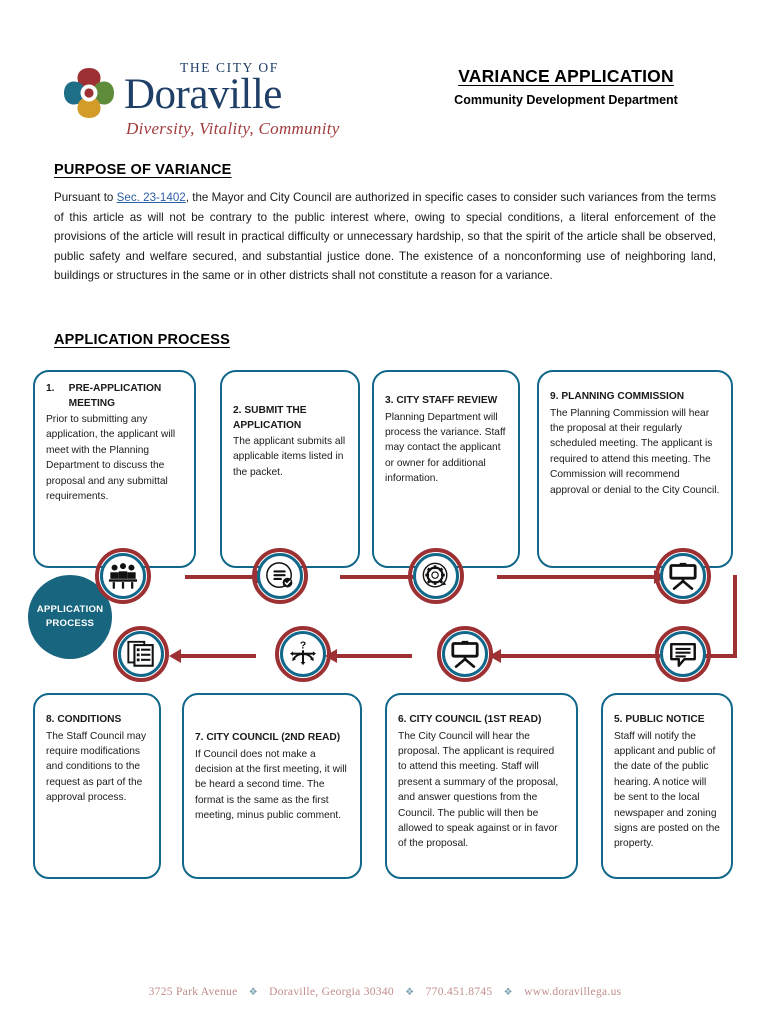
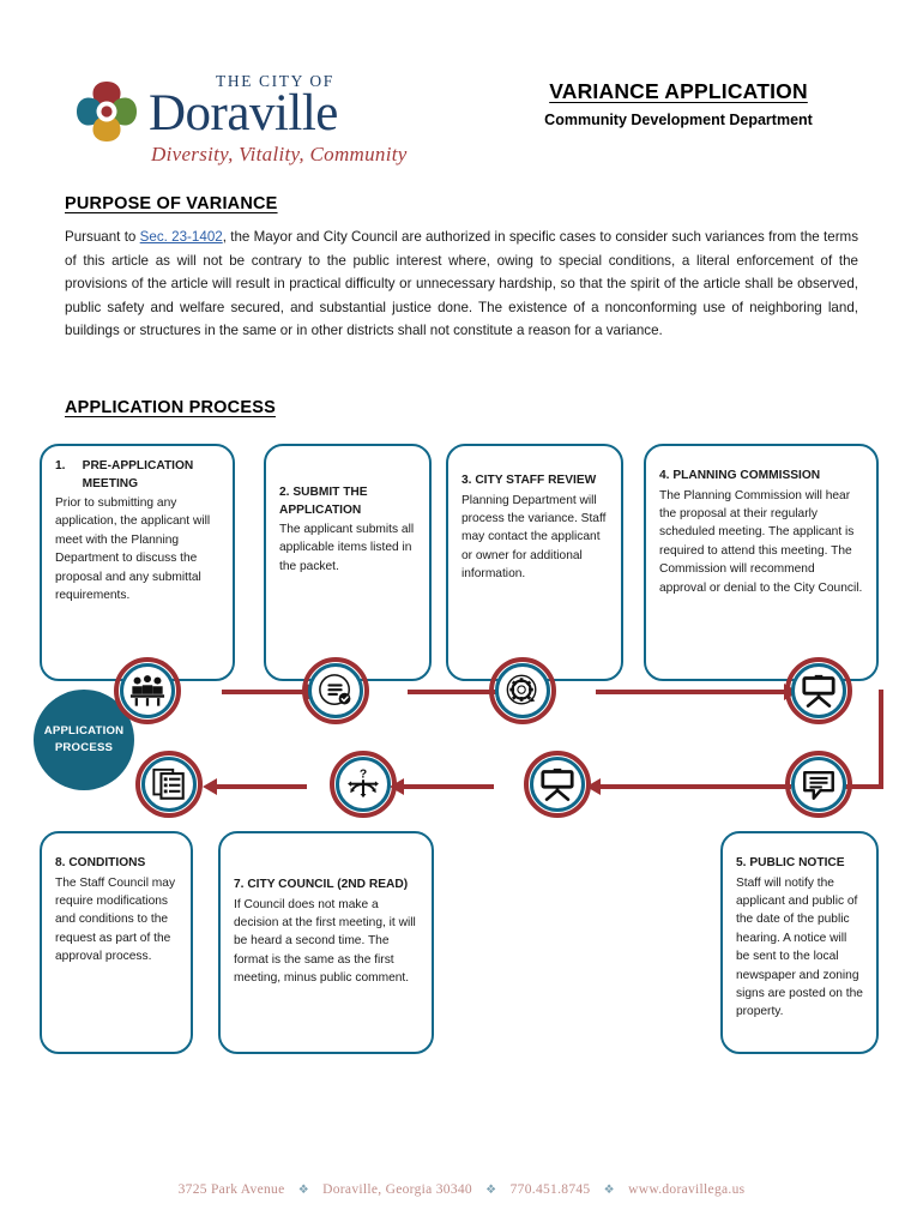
  THE CITY OF
  Doraville
  Diversity, Vitality, Community
  VARIANCE APPLICATION
  Community Development Department
  PURPOSE OF VARIANCE
  Pursuant to Sec. 23-1402, the Mayor and City Council are authorized in specific cases to consider such variances from the terms of this article as will not be contrary to the public interest where, owing to special conditions, a literal enforcement of the provisions of the article will result in practical difficulty or unnecessary hardship, so that the spirit of the article shall be observed, public safety and welfare secured, and substantial justice done. The existence of a nonconforming use of neighboring land, buildings or structures in the same or in other districts shall not constitute a reason for a variance.
  APPLICATION PROCESS
  1. PRE-APPLICATION
  MEETING
  Prior to submitting any application, the applicant will meet with the Planning Department to discuss the proposal and any submittal requirements.
  2. SUBMIT THE APPLICATION
  The applicant submits all applicable items listed in the packet.
  3. CITY STAFF REVIEW
  Planning Department will process the variance. Staff may contact the applicant or owner for additional information.
- 9. PLANNING COMMISSION
+ 4. PLANNING COMMISSION
  The Planning Commission will hear the proposal at their regularly scheduled meeting. The applicant is required to attend this meeting. The Commission will recommend approval or denial to the City Council.
  8. CONDITIONS
  The Staff Council may require modifications and conditions to the request as part of the approval process.
  7. CITY COUNCIL (2ND READ)
  If Council does not make a decision at the first meeting, it will be heard a second time. The format is the same as the first meeting, minus public comment.
- 6. CITY COUNCIL (1ST READ)
- The City Council will hear the proposal. The applicant is required to attend this meeting. Staff will present a summary of the proposal, and answer questions from the Council. The public will then be allowed to speak against or in favor of the proposal.
  5. PUBLIC NOTICE
  Staff will notify the applicant and public of the date of the public hearing. A notice will be sent to the local newspaper and zoning signs are posted on the property.
  APPLICATION
  PROCESS
  ?
  3725 Park Avenue ❖ Doraville, Georgia 30340 ❖ 770.451.8745 ❖ www.doravillega.us
